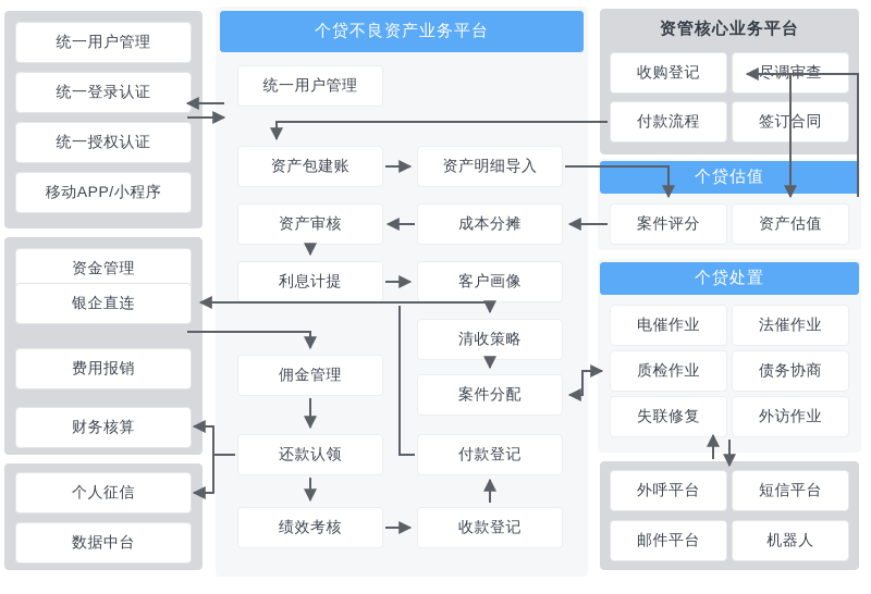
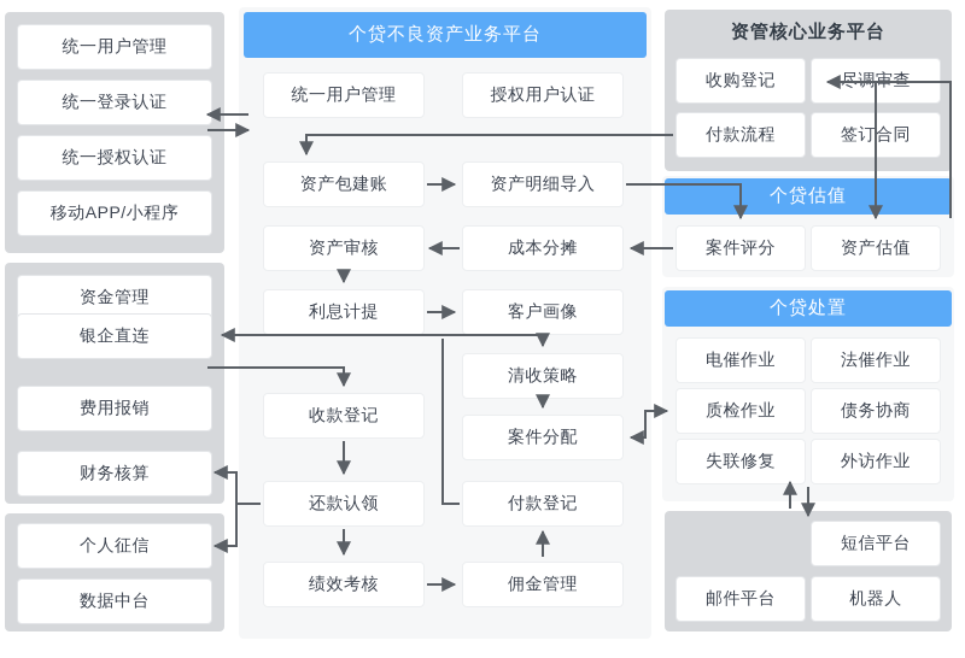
  统一用户管理
  统一登录认证
  统一授权认证
  移动APP/小程序
  资金管理
  银企直连
  费用报销
  财务核算
  个人征信
  数据中台
  个贷不良资产业务平台
  统一用户管理
+ 授权用户认证
  资产包建账
  资产明细导入
  资产审核
  成本分摊
  利息计提
  客户画像
  清收策略
- 佣金管理
+ 收款登记
  案件分配
  还款认领
  付款登记
  绩效考核
- 收款登记
+ 佣金管理
  资管核心业务平台
  收购登记
  尽调审查
  付款流程
  签订合同
  个贷估值
  案件评分
  资产估值
  个贷处置
  电催作业
  法催作业
  质检作业
  债务协商
  失联修复
  外访作业
- 外呼平台
  短信平台
  邮件平台
  机器人
